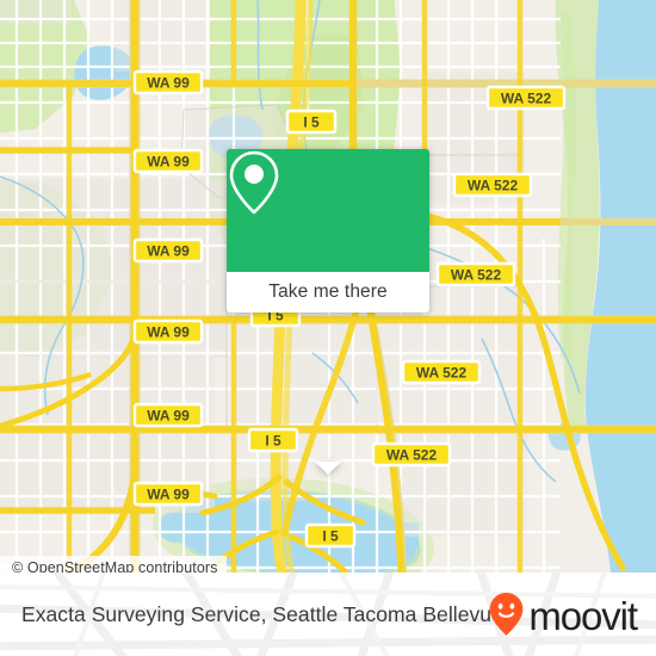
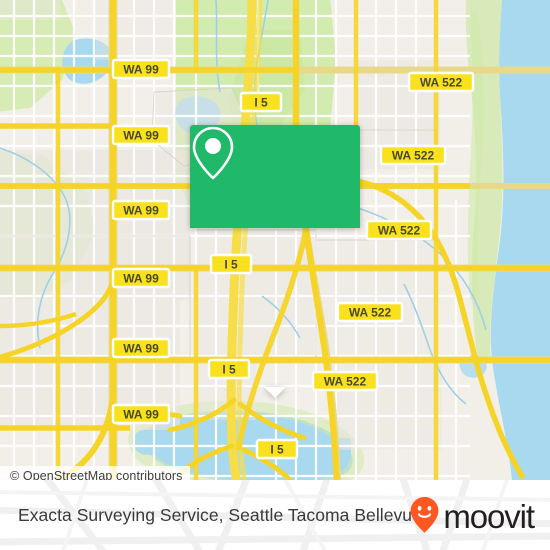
  WA 99
  I 5
  WA 522
  WA 99
  WA 522
  WA 99
  WA 522
  I 5
  WA 99
  WA 522
  WA 99
  I 5
  WA 522
  WA 99
  I 5
  © OpenStreetMap contributors
- Take me there
  Exacta Surveying Service, Seattle Tacoma Bellevu
  moovit
